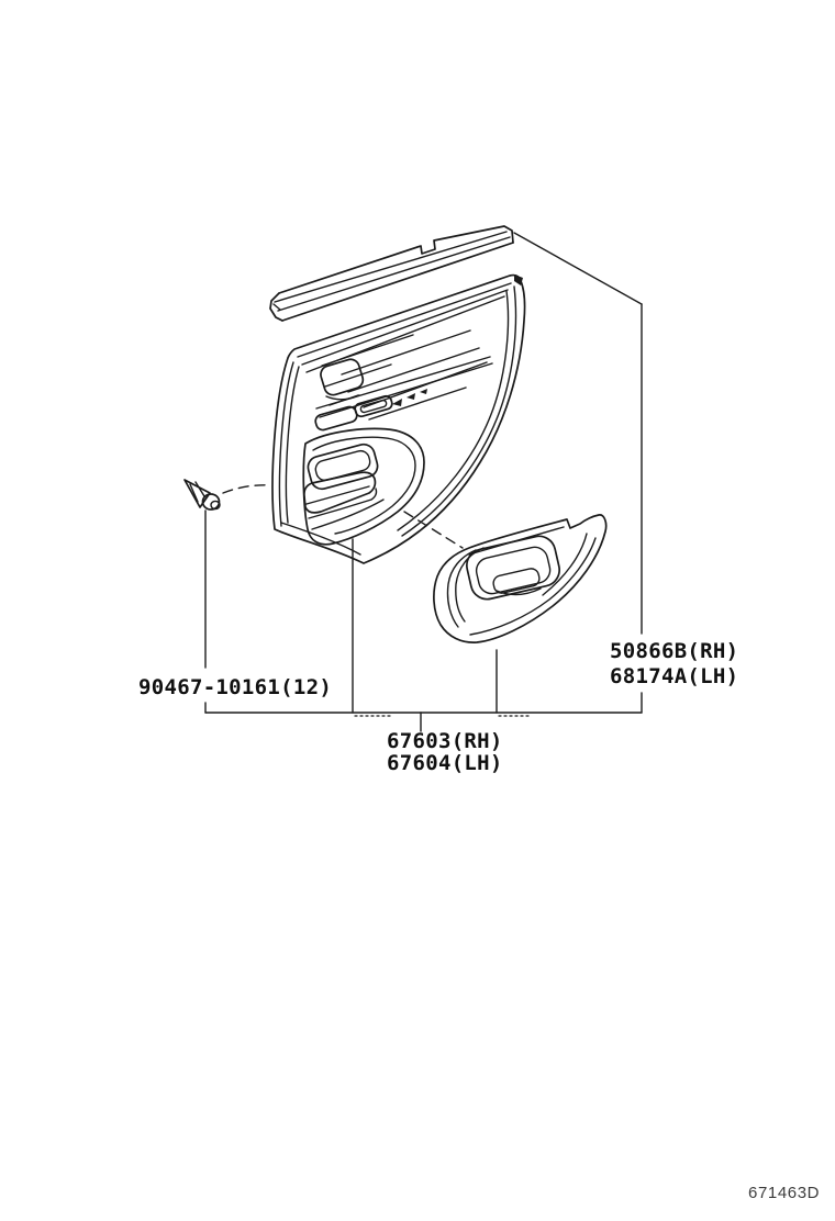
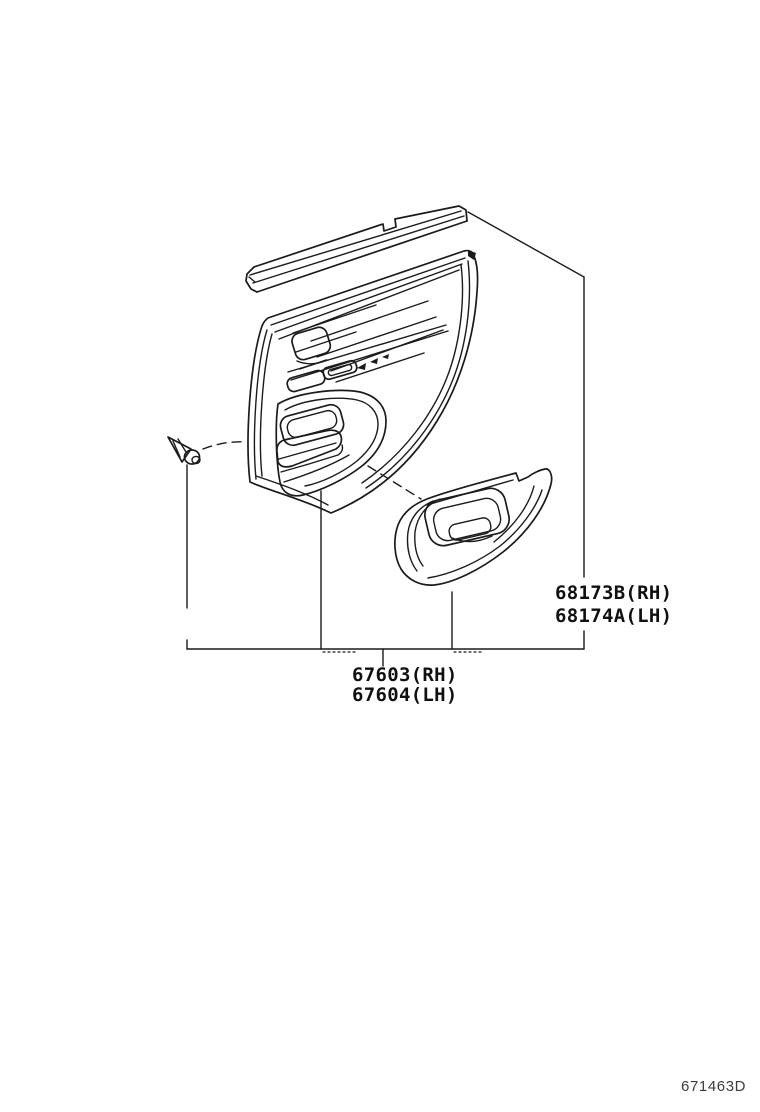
- 90467-10161(12)
- 50866B(RH)
+ 68173B(RH)
  68174A(LH)
  67603(RH)
  67604(LH)
  671463D
